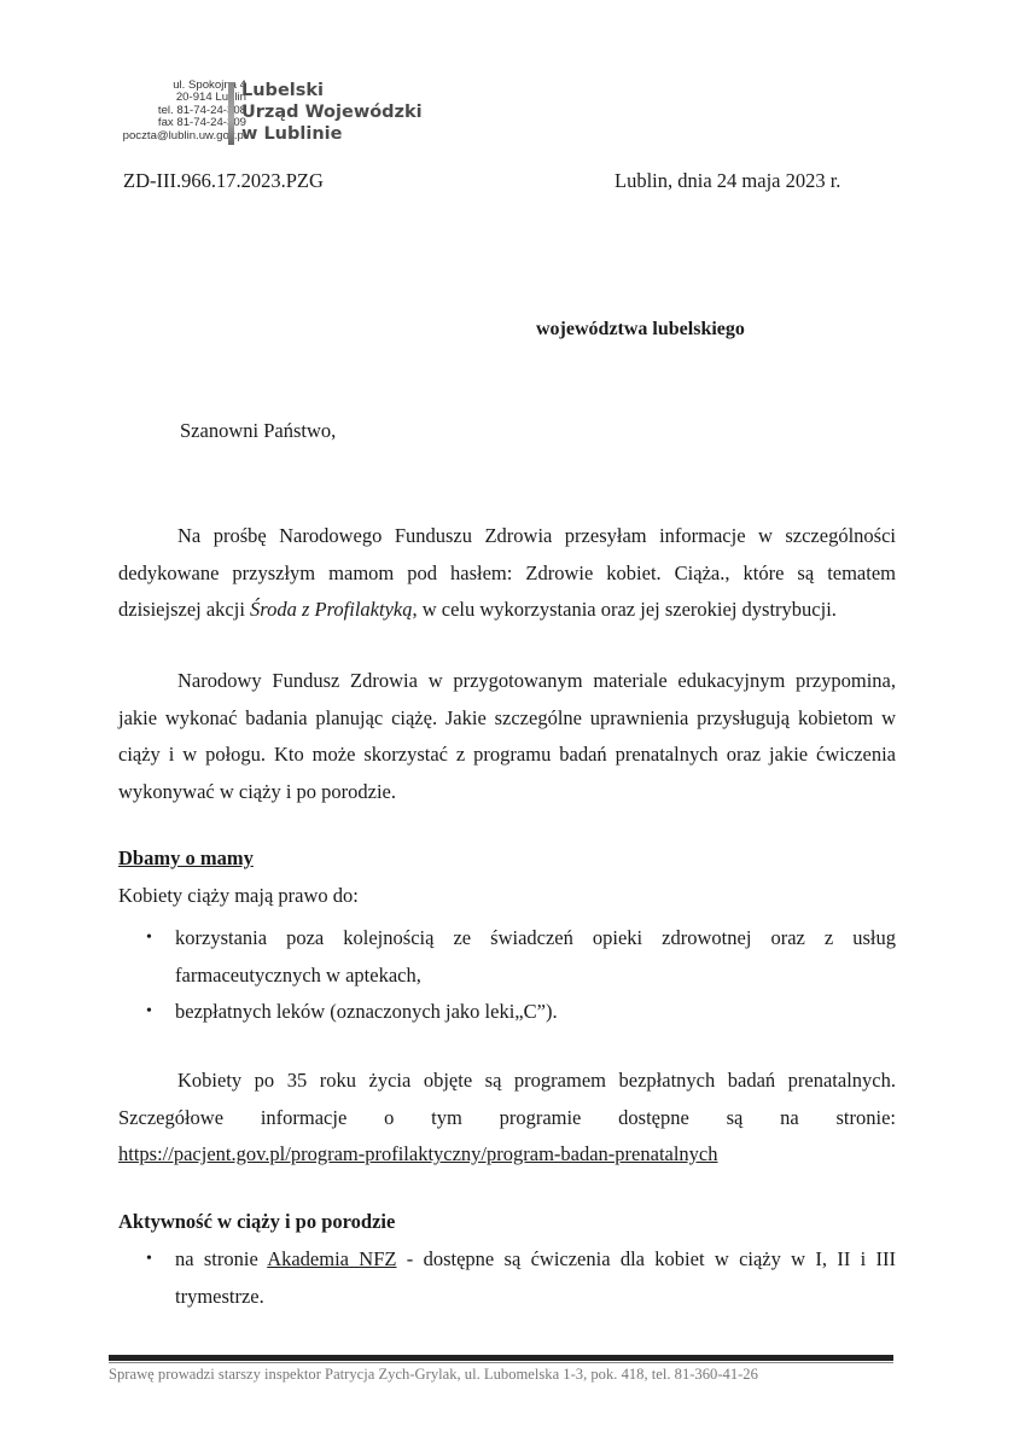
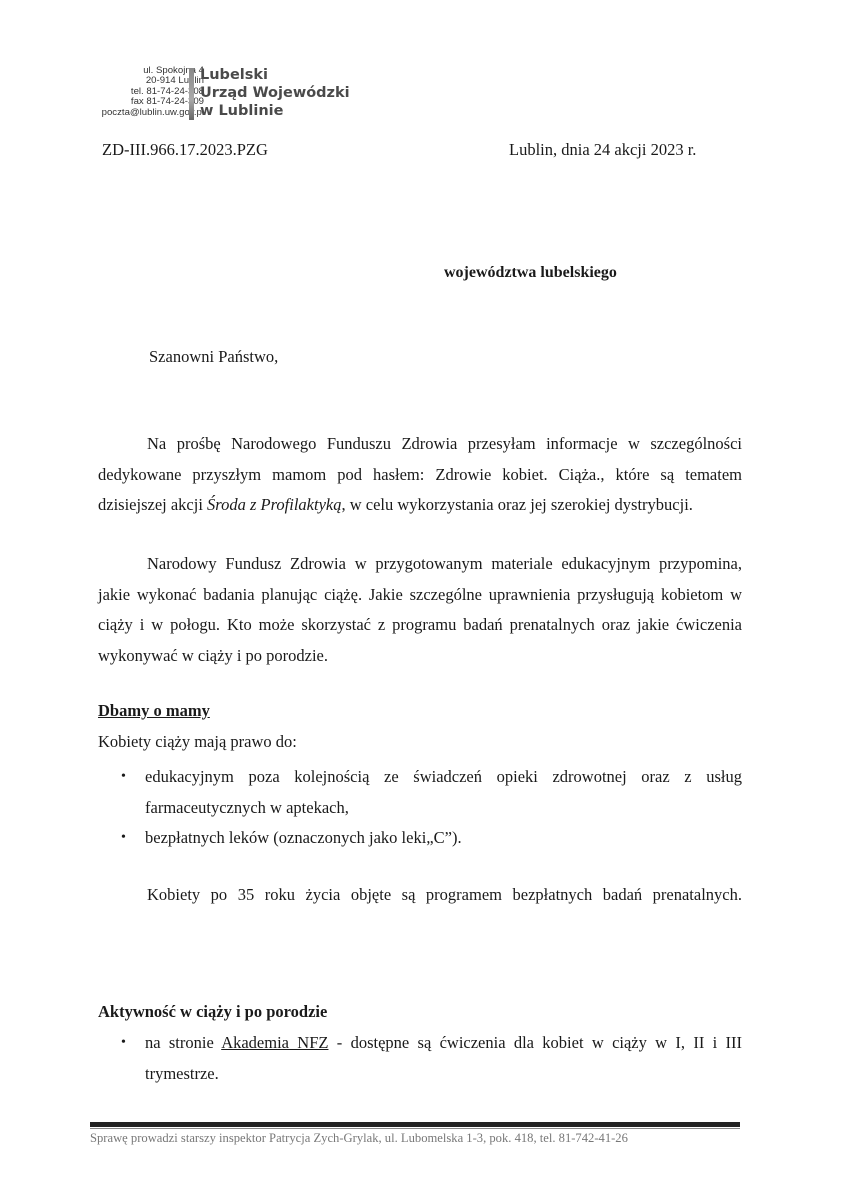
  ul. Spokojn 4
  20-914 Lulin
  tel. 81-74-24-08
  fax 81-74-24-09
  poczta@lublin.uw.go.pl
  Lubelski
  Urząd Wojewódzki
  w Lublinie
  ZD-III.966.17.2023.PZG
- Lublin, dnia 24 maja 2023 r.
+ Lublin, dnia 24 akcji 2023 r.
  województwa lubelskiego
  Szanowni Państwo,
  Na prośbę Narodowego Funduszu Zdrowia przesyłam informacje w szczególności dedykowane przyszłym mamom pod hasłem: Zdrowie kobiet. Ciąża., które są tematem dzisiejszej akcji Środa z Profilaktyką, w celu wykorzystania oraz jej szerokiej dystrybucji.
  Narodowy Fundusz Zdrowia w przygotowanym materiale edukacyjnym przypomina, jakie wykonać badania planując ciążę. Jakie szczególne uprawnienia przysługują kobietom w ciąży i w połogu. Kto może skorzystać z programu badań prenatalnych oraz jakie ćwiczenia wykonywać w ciąży i po porodzie.
  Dbamy o mamy
  Kobiety ciąży mają prawo do:
  •
- korzystania poza kolejnością ze świadczeń opieki zdrowotnej oraz z usług farmaceutycznych w aptekach,
+ edukacyjnym poza kolejnością ze świadczeń opieki zdrowotnej oraz z usług farmaceutycznych w aptekach,
  •
  bezpłatnych leków (oznaczonych jako leki„C”).
  Kobiety po 35 roku życia objęte są programem bezpłatnych badań prenatalnych.
- Szczegółowe informacje o tym programie dostępne są na stronie:
- https://pacjent.gov.pl/program-profilaktyczny/program-badan-prenatalnych
  Aktywność w ciąży i po porodzie
  •
  na stronie Akademia NFZ - dostępne są ćwiczenia dla kobiet w ciąży w I, II i III trymestrze.
- Sprawę prowadzi starszy inspektor Patrycja Zych-Grylak, ul. Lubomelska 1-3, pok. 418, tel. 81-360-41-26
+ Sprawę prowadzi starszy inspektor Patrycja Zych-Grylak, ul. Lubomelska 1-3, pok. 418, tel. 81-742-41-26
